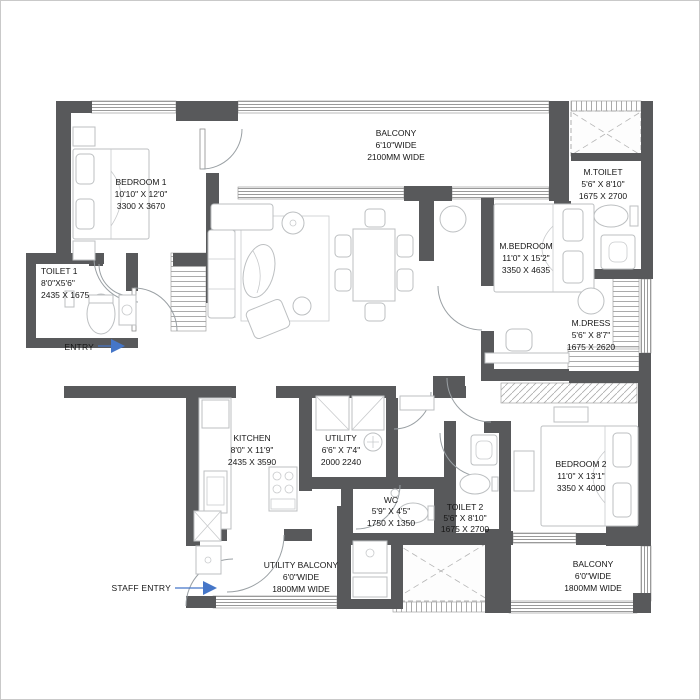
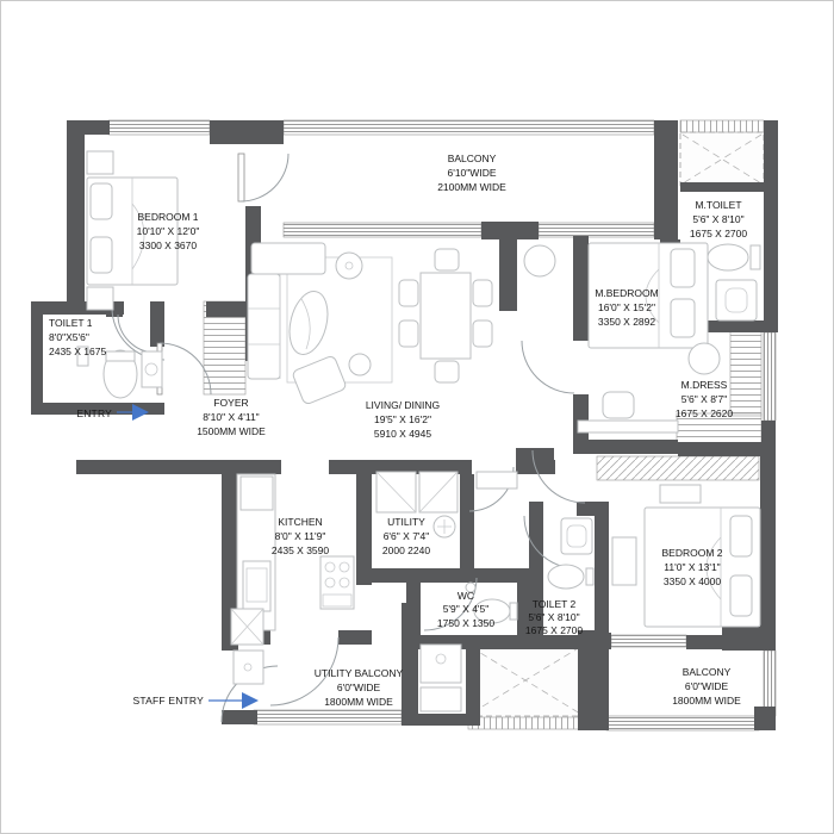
  BALCONY
  6'10"WIDE
  2100MM WIDE
  BEDROOM 1
  10'10" X 12'0"
  3300 X 3670
  M.TOILET
  5'6" X 8'10"
  1675 X 2700
  M.BEDROOM
- 11'0" X 15'2"
+ 16'0" X 15'2"
- 3350 X 4635
+ 3350 X 2892
  M.DRESS
  5'6" X 8'7"
  1675 X 2620
  TOILET 1
  8'0"X5'6"
  2435 X 1675
+ FOYER
+ 8'10" X 4'11"
+ 1500MM WIDE
+ LIVING/ DINING
+ 19'5" X 16'2"
+ 5910 X 4945
  KITCHEN
  8'0" X 11'9"
  2435 X 3590
  UTILITY
  6'6" X 7'4"
  2000 2240
  WC
  5'9" X 4'5"
  1750 X 1350
  TOILET 2
  5'6" X 8'10"
  1675 X 2700
  BEDROOM 2
  11'0" X 13'1"
  3350 X 4000
  UTILITY BALCONY
  6'0"WIDE
  1800MM WIDE
  BALCONY
  6'0"WIDE
  1800MM WIDE
  ENTRY
  STAFF ENTRY
